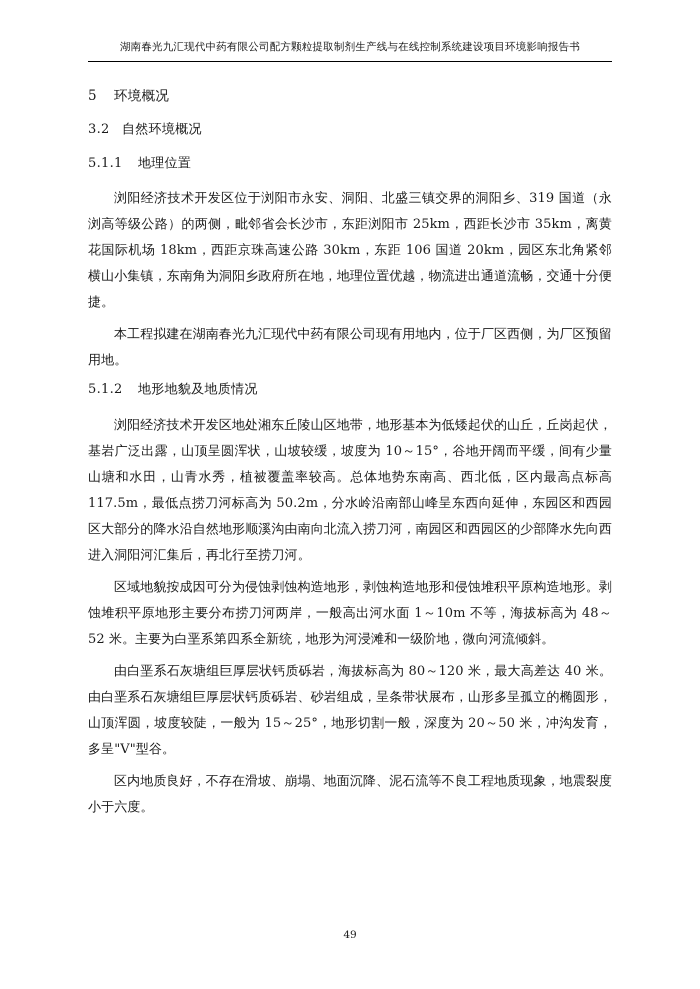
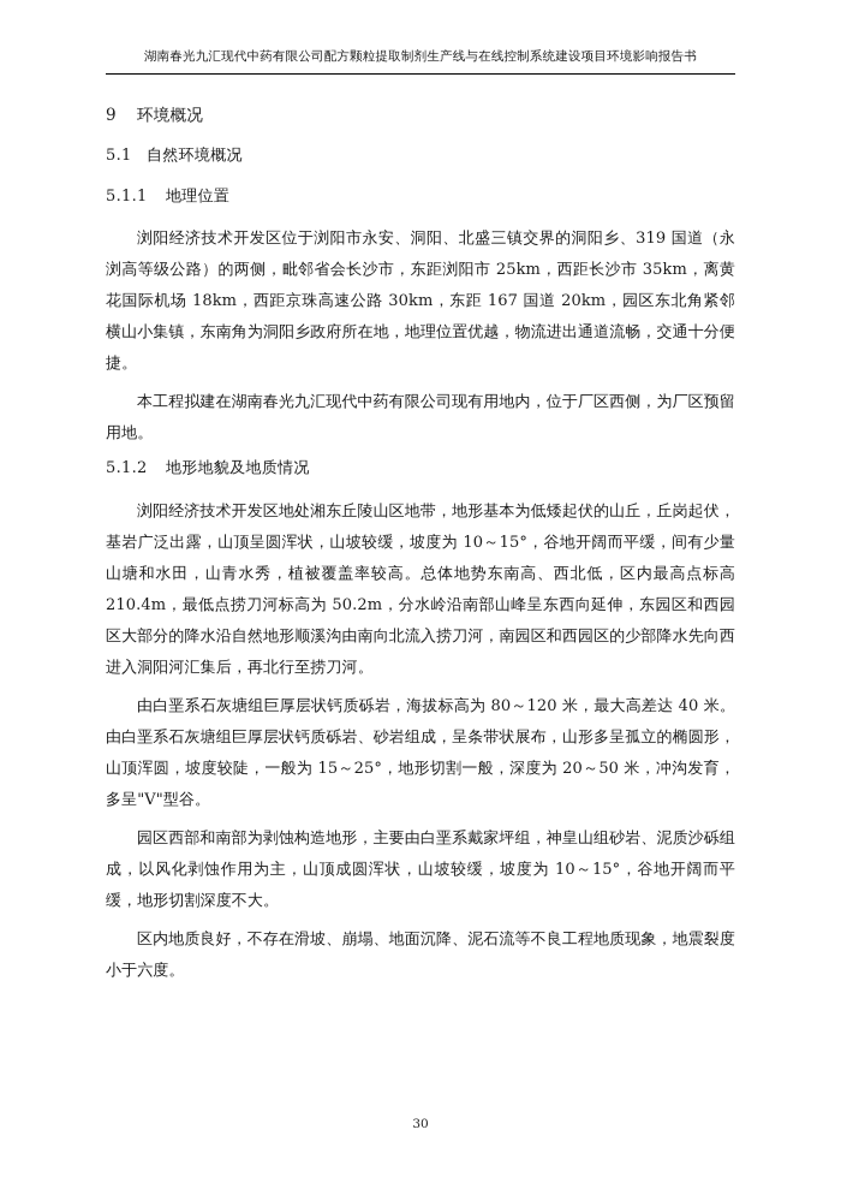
  湖南春光九汇现代中药有限公司配方颗粒提取制剂生产线与在线控制系统建设项目环境影响报告书
- 5 环境概况
+ 9 环境概况
- 3.2 自然环境概况
+ 5.1 自然环境概况
  5.1.1 地理位置
- 浏阳经济技术开发区位于浏阳市永安、洞阳、北盛三镇交界的洞阳乡、319 国道（永浏高等级公路）的两侧，毗邻省会长沙市，东距浏阳市 25km，西距长沙市 35km，离黄花国际机场 18km，西距京珠高速公路 30km，东距 106 国道 20km，园区东北角紧邻横山小集镇，东南角为洞阳乡政府所在地，地理位置优越，物流进出通道流畅，交通十分便捷。
+ 浏阳经济技术开发区位于浏阳市永安、洞阳、北盛三镇交界的洞阳乡、319 国道（永浏高等级公路）的两侧，毗邻省会长沙市，东距浏阳市 25km，西距长沙市 35km，离黄花国际机场 18km，西距京珠高速公路 30km，东距 167 国道 20km，园区东北角紧邻横山小集镇，东南角为洞阳乡政府所在地，地理位置优越，物流进出通道流畅，交通十分便捷。
  本工程拟建在湖南春光九汇现代中药有限公司现有用地内，位于厂区西侧，为厂区预留用地。
  5.1.2 地形地貌及地质情况
- 浏阳经济技术开发区地处湘东丘陵山区地带，地形基本为低矮起伏的山丘，丘岗起伏，基岩广泛出露，山顶呈圆浑状，山坡较缓，坡度为 10～15°，谷地开阔而平缓，间有少量山塘和水田，山青水秀，植被覆盖率较高。总体地势东南高、西北低，区内最高点标高 117.5m，最低点捞刀河标高为 50.2m，分水岭沿南部山峰呈东西向延伸，东园区和西园区大部分的降水沿自然地形顺溪沟由南向北流入捞刀河，南园区和西园区的少部降水先向西进入洞阳河汇集后，再北行至捞刀河。
+ 浏阳经济技术开发区地处湘东丘陵山区地带，地形基本为低矮起伏的山丘，丘岗起伏，基岩广泛出露，山顶呈圆浑状，山坡较缓，坡度为 10～15°，谷地开阔而平缓，间有少量山塘和水田，山青水秀，植被覆盖率较高。总体地势东南高、西北低，区内最高点标高 210.4m，最低点捞刀河标高为 50.2m，分水岭沿南部山峰呈东西向延伸，东园区和西园区大部分的降水沿自然地形顺溪沟由南向北流入捞刀河，南园区和西园区的少部降水先向西进入洞阳河汇集后，再北行至捞刀河。
- 区域地貌按成因可分为侵蚀剥蚀构造地形，剥蚀构造地形和侵蚀堆积平原构造地形。剥蚀堆积平原地形主要分布捞刀河两岸，一般高出河水面 1～10m 不等，海拔标高为 48～52 米。主要为白垩系第四系全新统，地形为河浸滩和一级阶地，微向河流倾斜。
  由白垩系石灰塘组巨厚层状钙质砾岩，海拔标高为 80～120 米，最大高差达 40 米。由白垩系石灰塘组巨厚层状钙质砾岩、砂岩组成，呈条带状展布，山形多呈孤立的椭圆形，山顶浑圆，坡度较陡，一般为 15～25°，地形切割一般，深度为 20～50 米，冲沟发育，多呈"V"型谷。
+ 园区西部和南部为剥蚀构造地形，主要由白垩系戴家坪组，神皇山组砂岩、泥质沙砾组成，以风化剥蚀作用为主，山顶成圆浑状，山坡较缓，坡度为 10～15°，谷地开阔而平缓，地形切割深度不大。
  区内地质良好，不存在滑坡、崩塌、地面沉降、泥石流等不良工程地质现象，地震裂度小于六度。
- 49
+ 30
